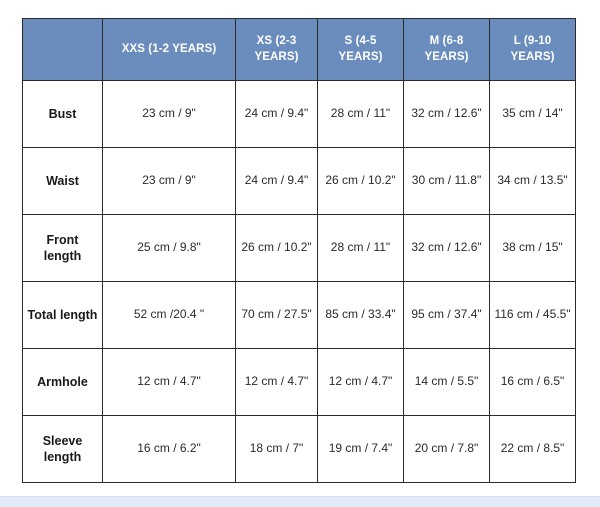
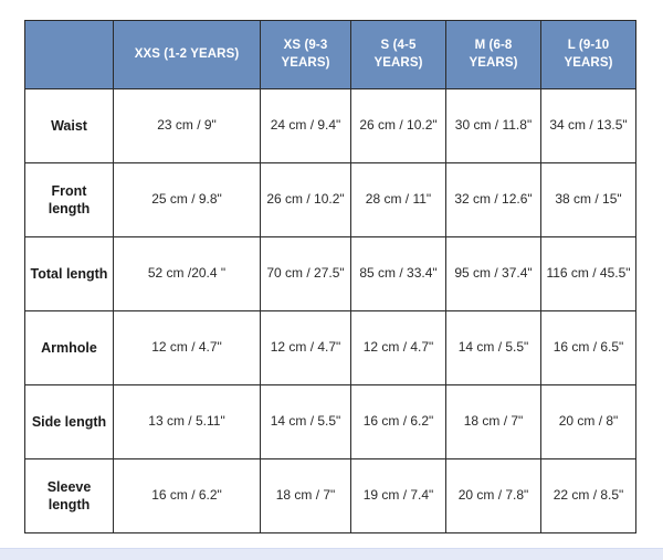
- 	XXS (1-2 YEARS)	XS (2-3 YEARS)	S (4-5 YEARS)	M (6-8 YEARS)	L (9-10 YEARS)
+ 	XXS (1-2 YEARS)	XS (9-3 YEARS)	S (4-5 YEARS)	M (6-8 YEARS)	L (9-10 YEARS)
- Bust	23 cm / 9"	24 cm / 9.4"	28 cm / 11"	32 cm / 12.6"	35 cm / 14"
  Waist	23 cm / 9"	24 cm / 9.4"	26 cm / 10.2"	30 cm / 11.8"	34 cm / 13.5"
  Front length	25 cm / 9.8"	26 cm / 10.2"	28 cm / 11"	32 cm / 12.6"	38 cm / 15"
  Total length	52 cm /20.4 "	70 cm / 27.5"	85 cm / 33.4"	95 cm / 37.4"	116 cm / 45.5"
  Armhole	12 cm / 4.7"	12 cm / 4.7"	12 cm / 4.7"	14 cm / 5.5"	16 cm / 6.5"
+ Side length	13 cm / 5.11"	14 cm / 5.5"	16 cm / 6.2"	18 cm / 7"	20 cm / 8"
  Sleeve length	16 cm / 6.2"	18 cm / 7"	19 cm / 7.4"	20 cm / 7.8"	22 cm / 8.5"
